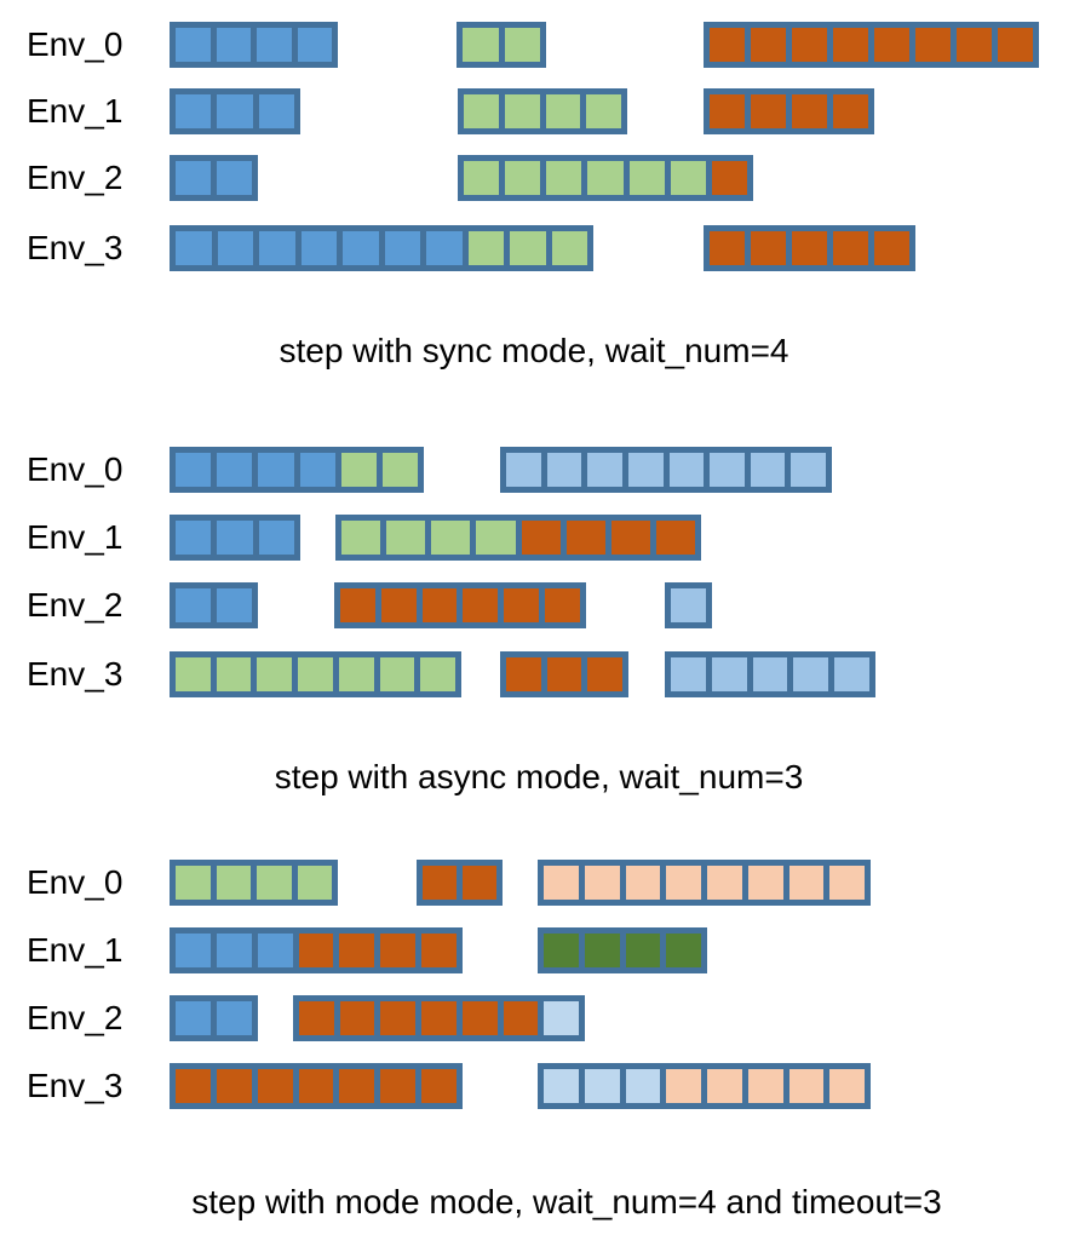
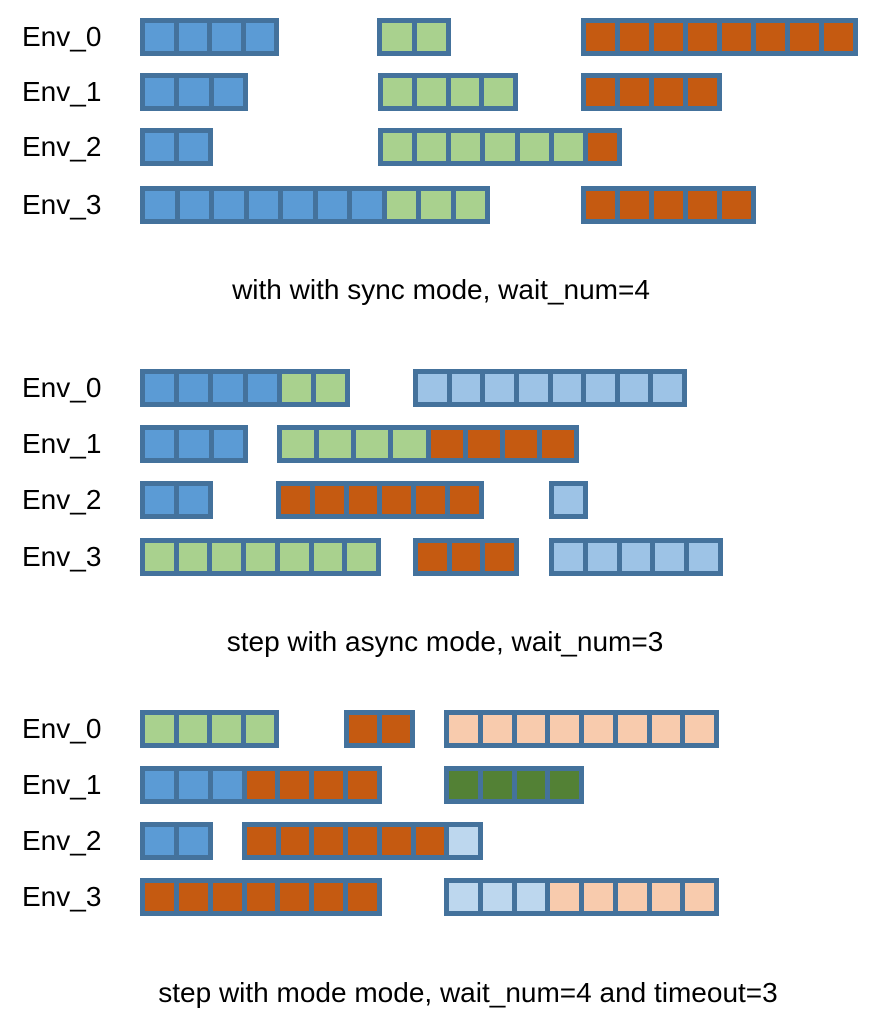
  Env_0
  Env_1
  Env_2
  Env_3
- step with sync mode, wait_num=4
+ with with sync mode, wait_num=4
  Env_0
  Env_1
  Env_2
  Env_3
  step with async mode, wait_num=3
  Env_0
  Env_1
  Env_2
  Env_3
  step with mode mode, wait_num=4 and timeout=3
